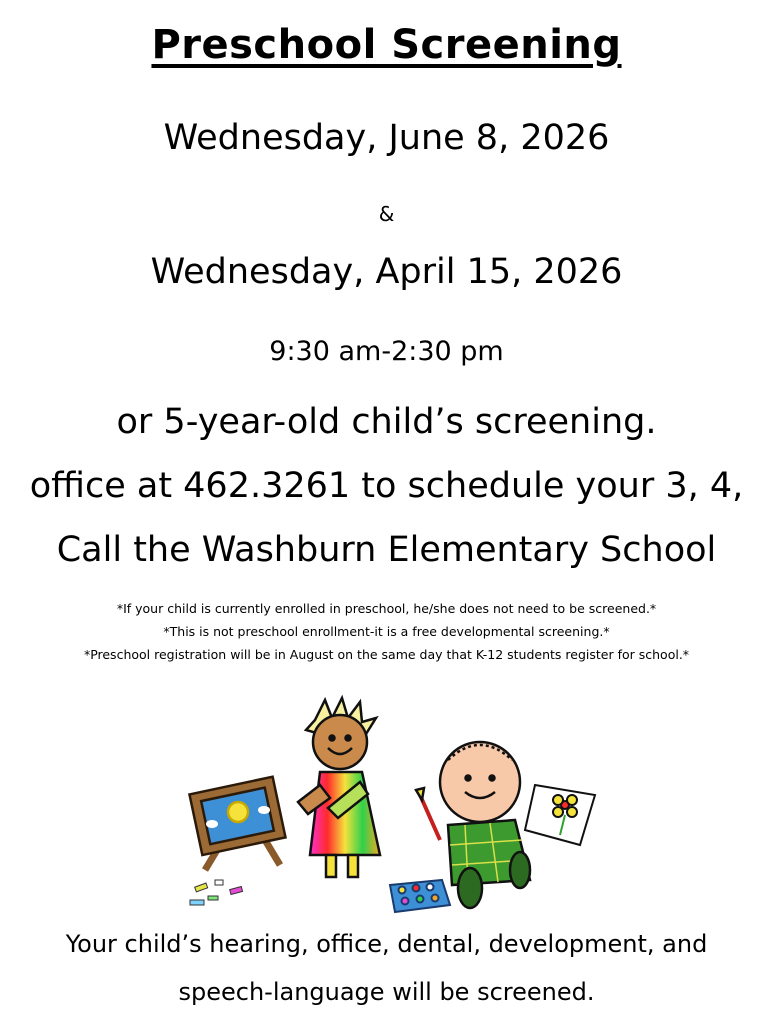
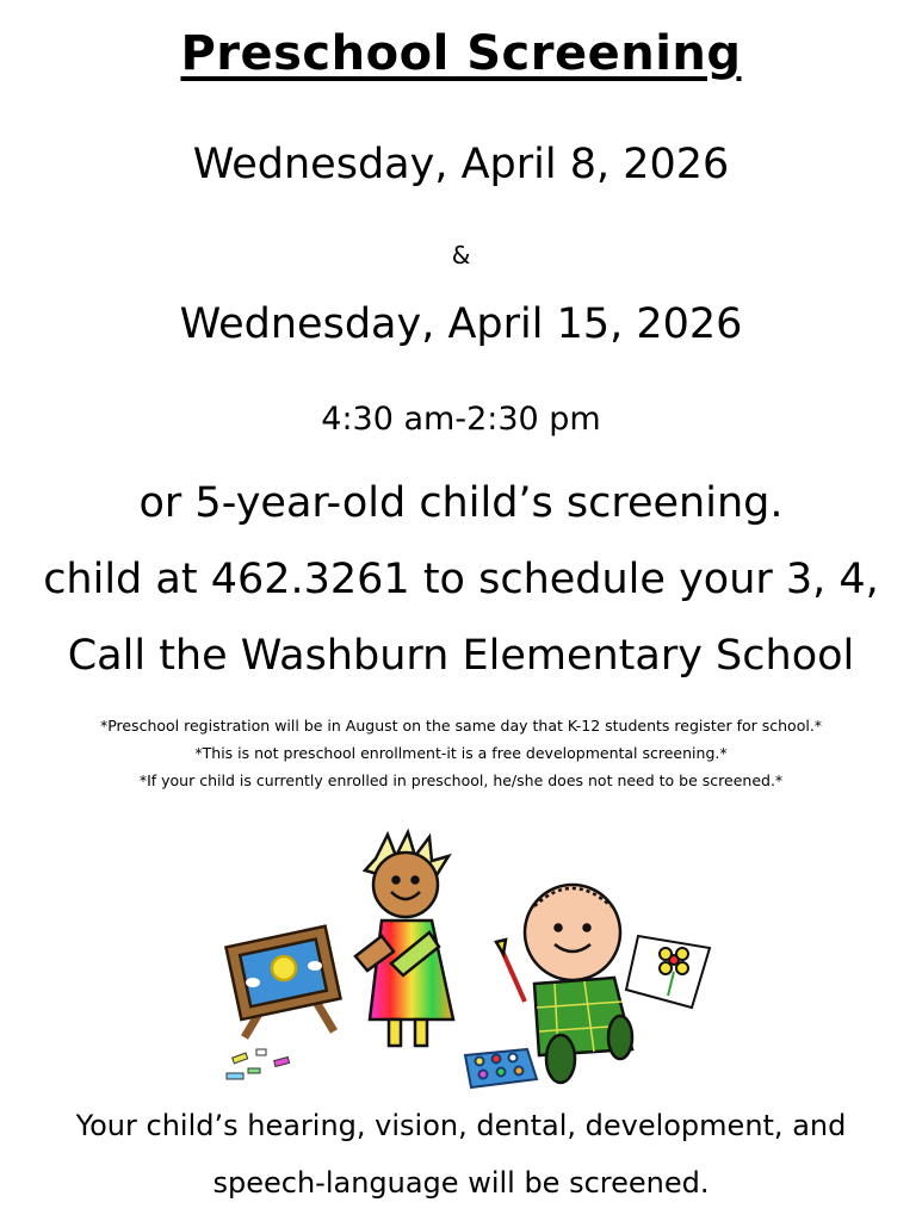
  Preschool Screening
- Wednesday, June 8, 2026
+ Wednesday, April 8, 2026
  &
  Wednesday, April 15, 2026
- 9:30 am-2:30 pm
+ 4:30 am-2:30 pm
  or 5-year-old child’s screening.
- office at 462.3261 to schedule your 3, 4,
+ child at 462.3261 to schedule your 3, 4,
  Call the Washburn Elementary School
- *If your child is currently enrolled in preschool, he/she does not need to be screened.*
+ *Preschool registration will be in August on the same day that K-12 students register for school.*
  *This is not preschool enrollment-it is a free developmental screening.*
- *Preschool registration will be in August on the same day that K-12 students register for school.*
+ *If your child is currently enrolled in preschool, he/she does not need to be screened.*
- Your child’s hearing, office, dental, development, and
+ Your child’s hearing, vision, dental, development, and
  speech-language will be screened.
